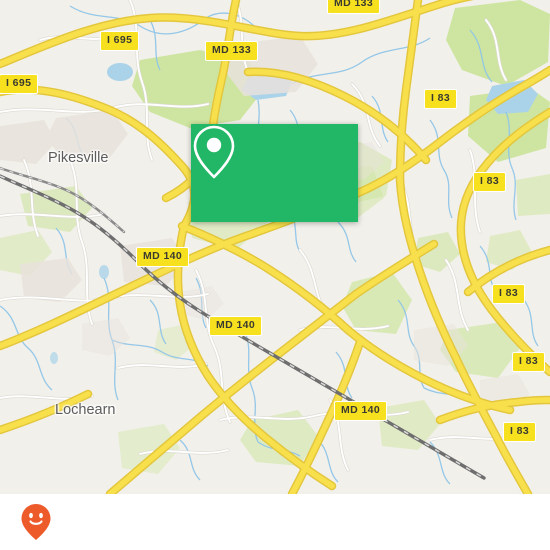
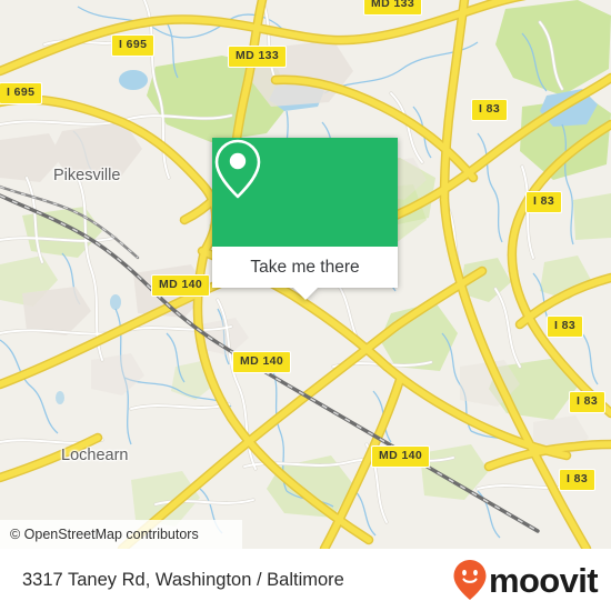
  MD 133
  I 695
  MD 133
  I 83
  I 695
  I 83
  MD 140
  I 83
  MD 140
  I 83
  MD 140
  I 83
  Pikesville
  Lochearn
+ Take me there
+ © OpenStreetMap contributors
+ 3317 Taney Rd, Washington / Baltimore
+ moovit
